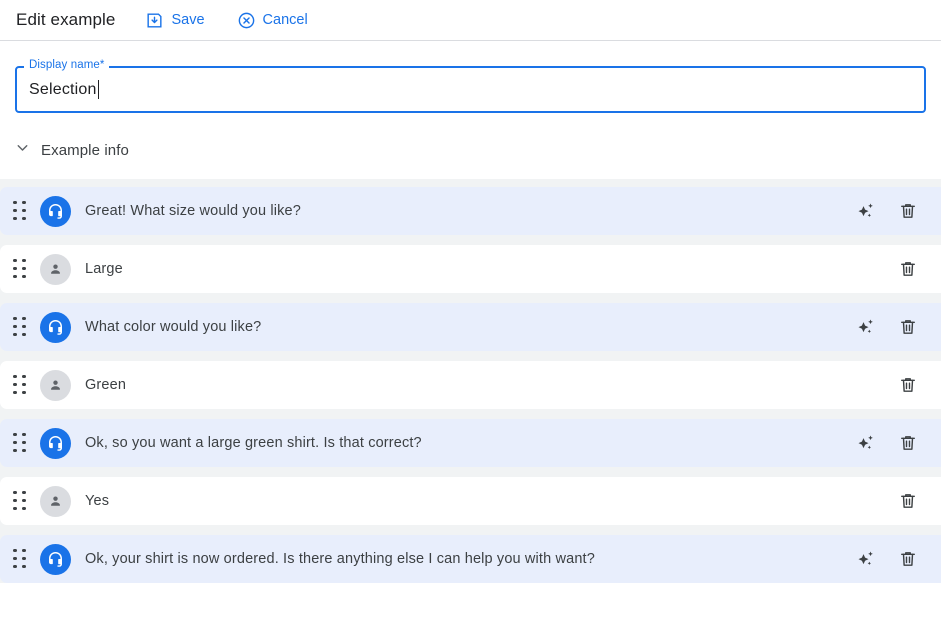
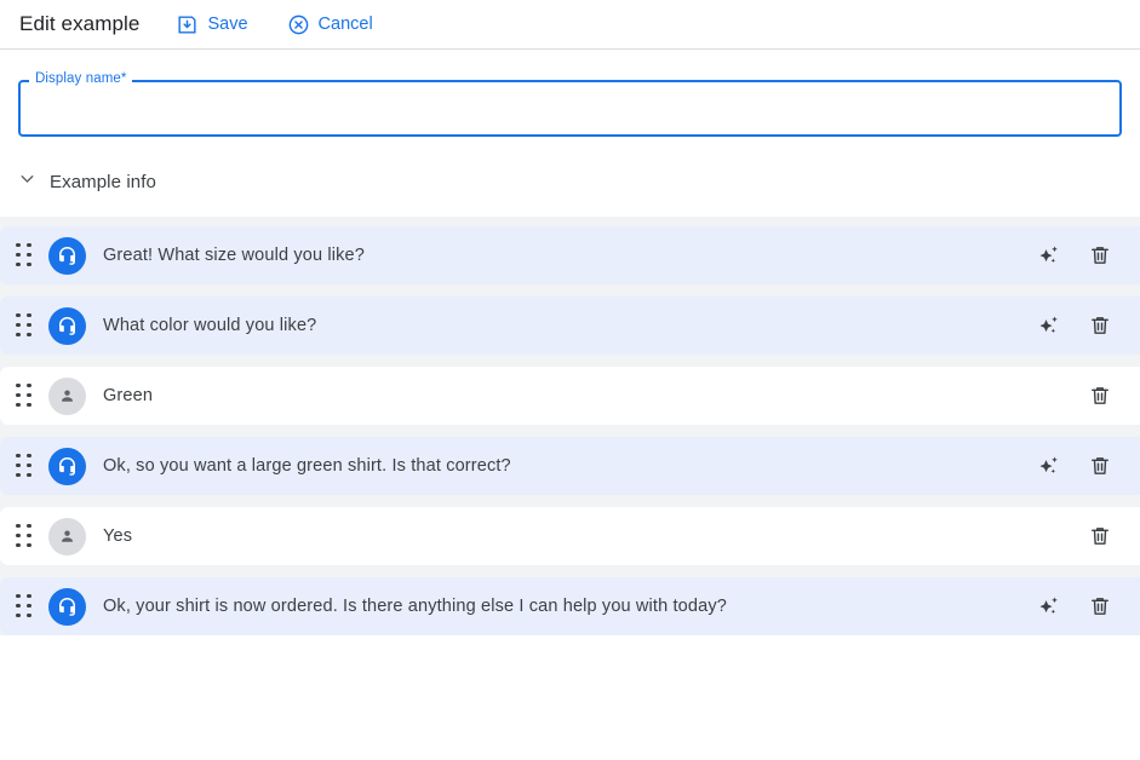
  Edit example
  Save
  Cancel
  Display name*
- Selection
  Example info
  Great! What size would you like?
- Large
  What color would you like?
  Green
  Ok, so you want a large green shirt. Is that correct?
  Yes
- Ok, your shirt is now ordered. Is there anything else I can help you with want?
+ Ok, your shirt is now ordered. Is there anything else I can help you with today?
